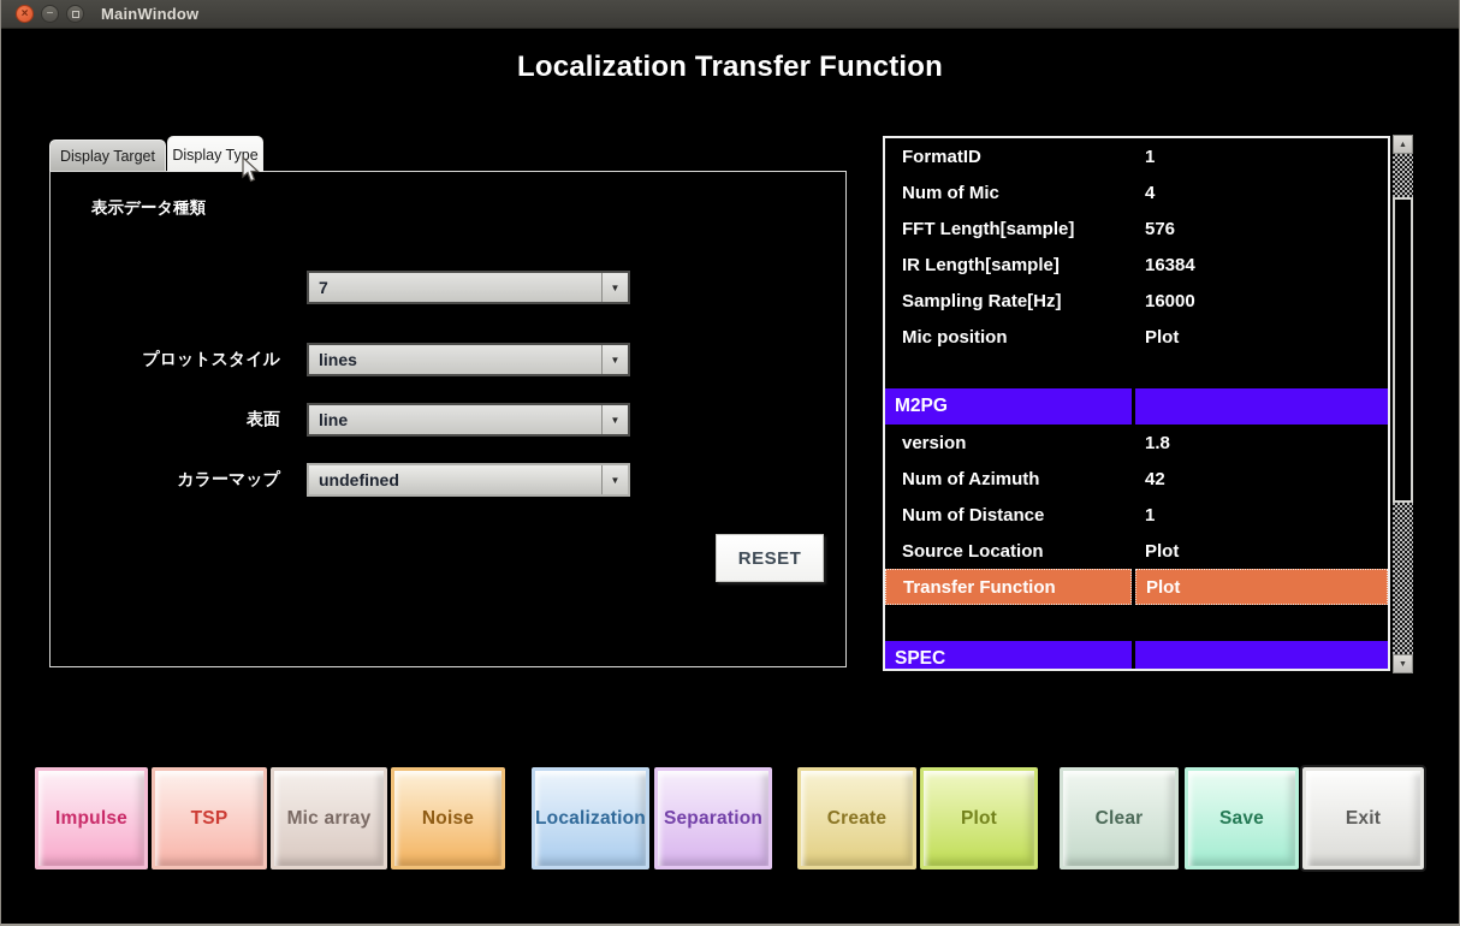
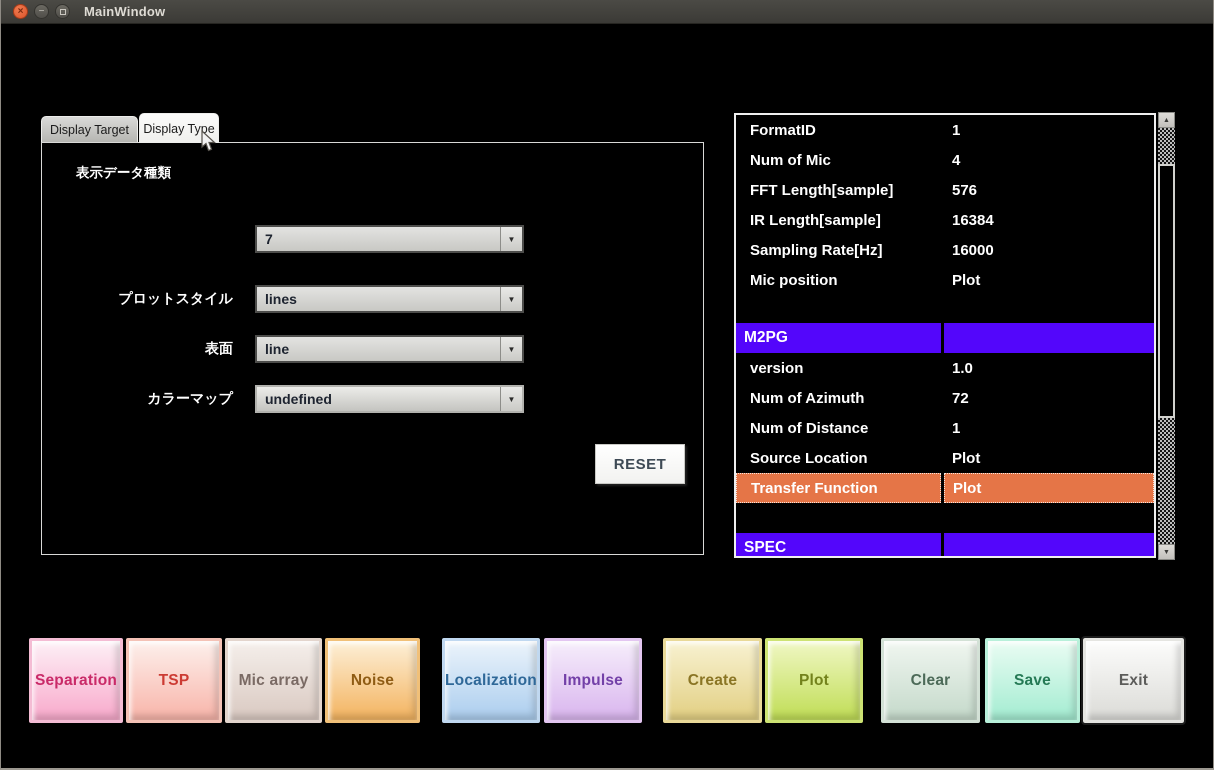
  ×
  −
  MainWindow
- Localization Transfer Function
  Display Target
  Display Type
  表示データ種類
  7
  ▼
  プロットスタイル
  lines
  ▼
  表面
  line
  ▼
  カラーマップ
  undefined
  ▼
  RESET
  FormatID
  1
  Num of Mic
  4
  FFT Length[sample]
  576
  IR Length[sample]
  16384
  Sampling Rate[Hz]
  16000
  Mic position
  Plot
  M2PG
  version
- 1.8
+ 1.0
  Num of Azimuth
- 42
+ 72
  Num of Distance
  1
  Source Location
  Plot
  Transfer Function
  Plot
  SPEC
- Impulse
+ Separation
  TSP
  Mic array
  Noise
  Localization
- Separation
+ Impulse
  Create
  Plot
  Clear
  Save
  Exit
